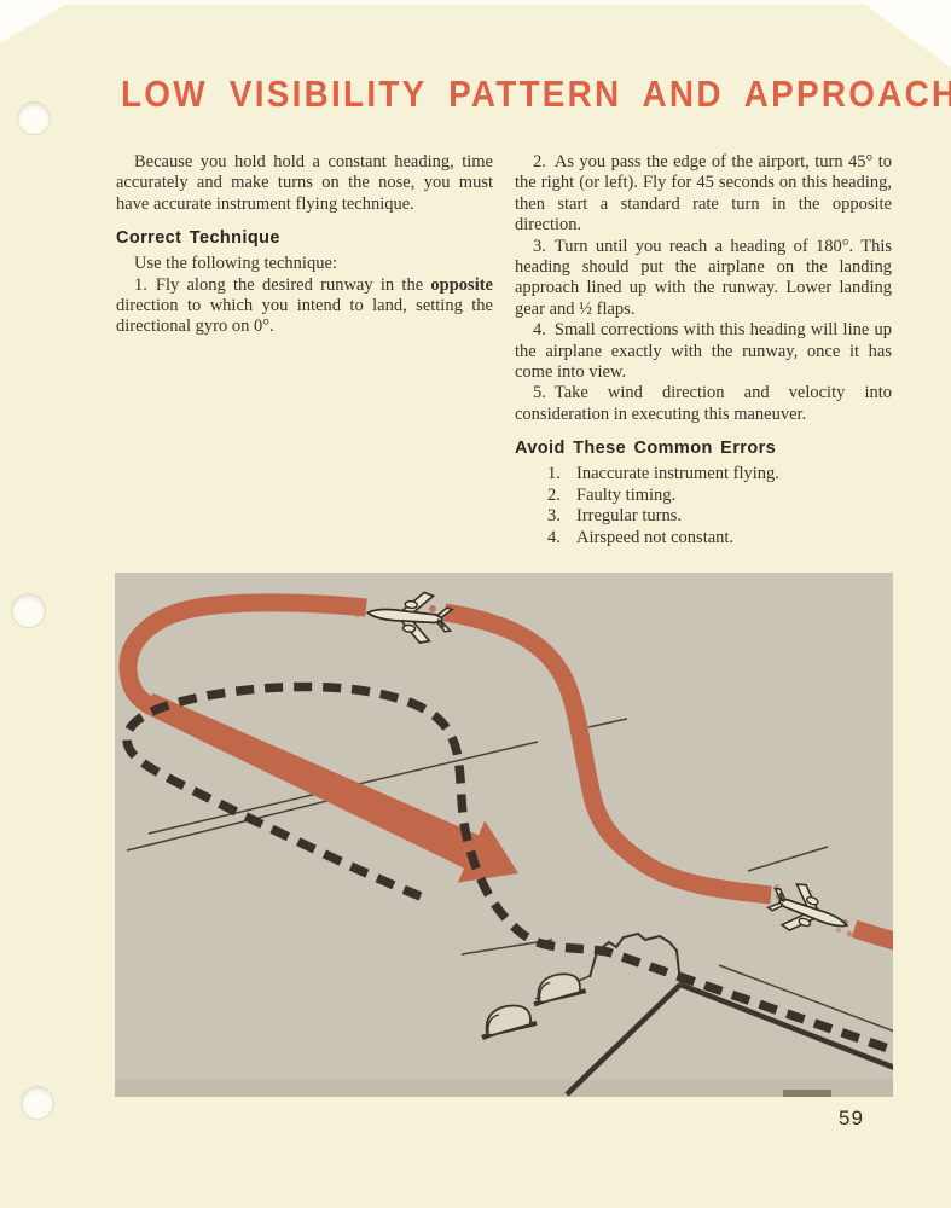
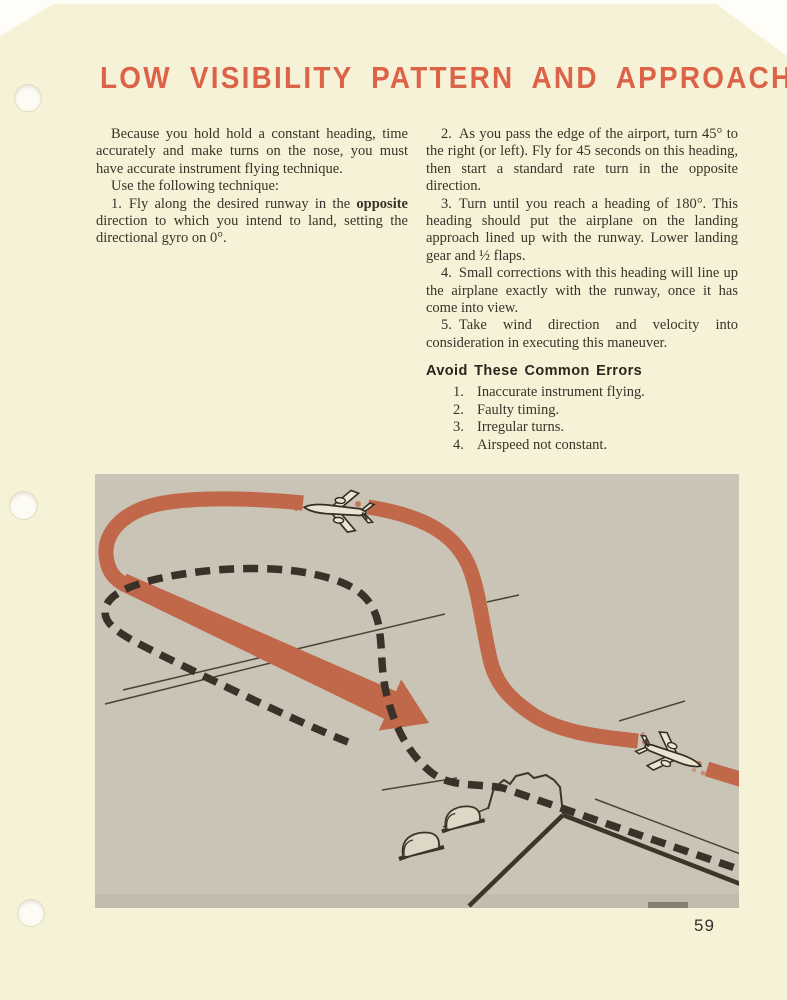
  LOW VISIBILITY PATTERN AND APPROACH
  Because you hold hold a constant heading, time accurately and make turns on the nose, you must have accurate instrument flying technique.
- Correct Technique
  Use the following technique:
  1. Fly along the desired runway in the opposite direction to which you intend to land, setting the directional gyro on 0°.
  2. As you pass the edge of the airport, turn 45° to the right (or left). Fly for 45 seconds on this heading, then start a standard rate turn in the opposite direction.
  3. Turn until you reach a heading of 180°. This heading should put the airplane on the landing approach lined up with the runway. Lower landing gear and ½ flaps.
  4. Small corrections with this heading will line up the airplane exactly with the runway, once it has come into view.
  5. Take wind direction and velocity into consideration in executing this maneuver.
  Avoid These Common Errors
  1. Inaccurate instrument flying.
  2. Faulty timing.
  3. Irregular turns.
  4. Airspeed not constant.
  59
